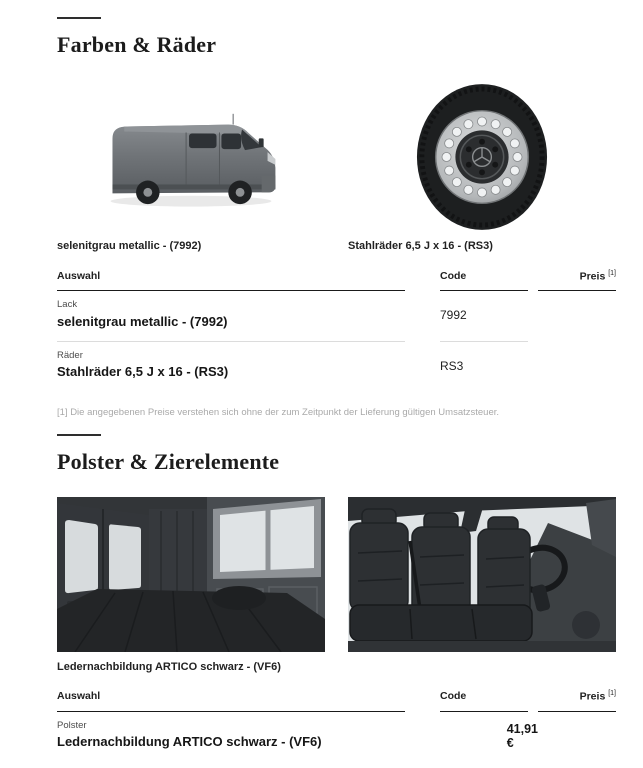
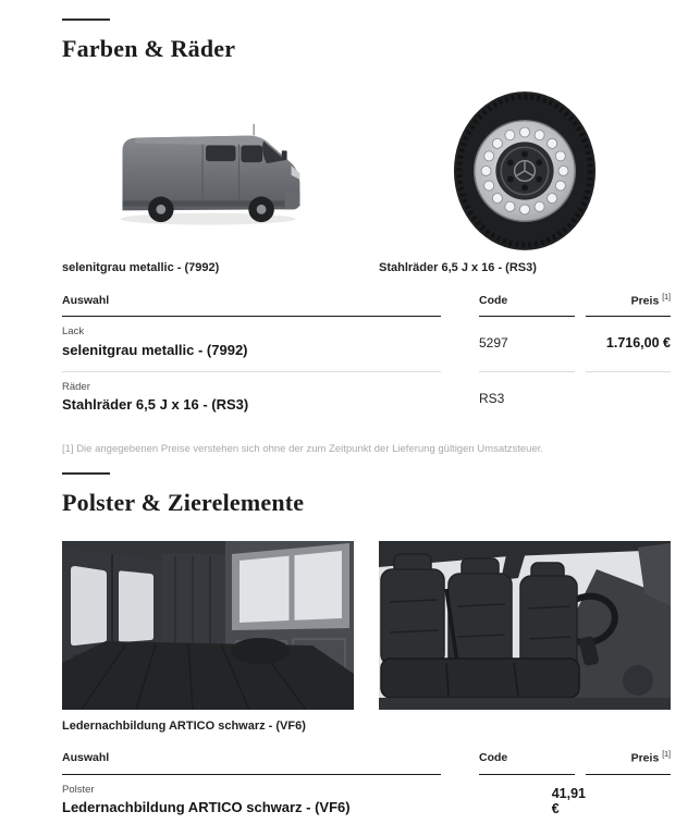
  Farben & Räder
  selenitgrau metallic - (7992)
  Stahlräder 6,5 J x 16 - (RS3)
  Auswahl
  Code
  Lack
  selenitgrau metallic - (7992)
- 7992
+ 5297
+ 1.716,00 €
  Räder
  Stahlräder 6,5 J x 16 - (RS3)
  RS3
  [1] Die angegebenen Preise verstehen sich ohne der zum Zeitpunkt der Lieferung gültigen Umsatzsteuer.
  Polster & Zierelemente
  Ledernachbildung ARTICO schwarz - (VF6)
  Auswahl
  Code
  Polster
  Ledernachbildung ARTICO schwarz - (VF6)
  41,91 €
